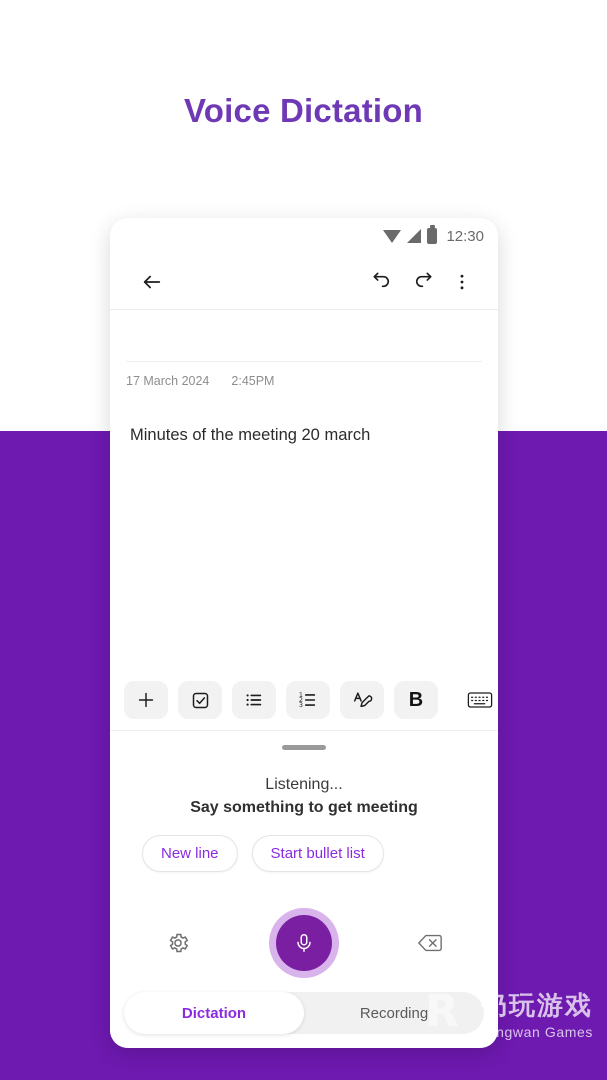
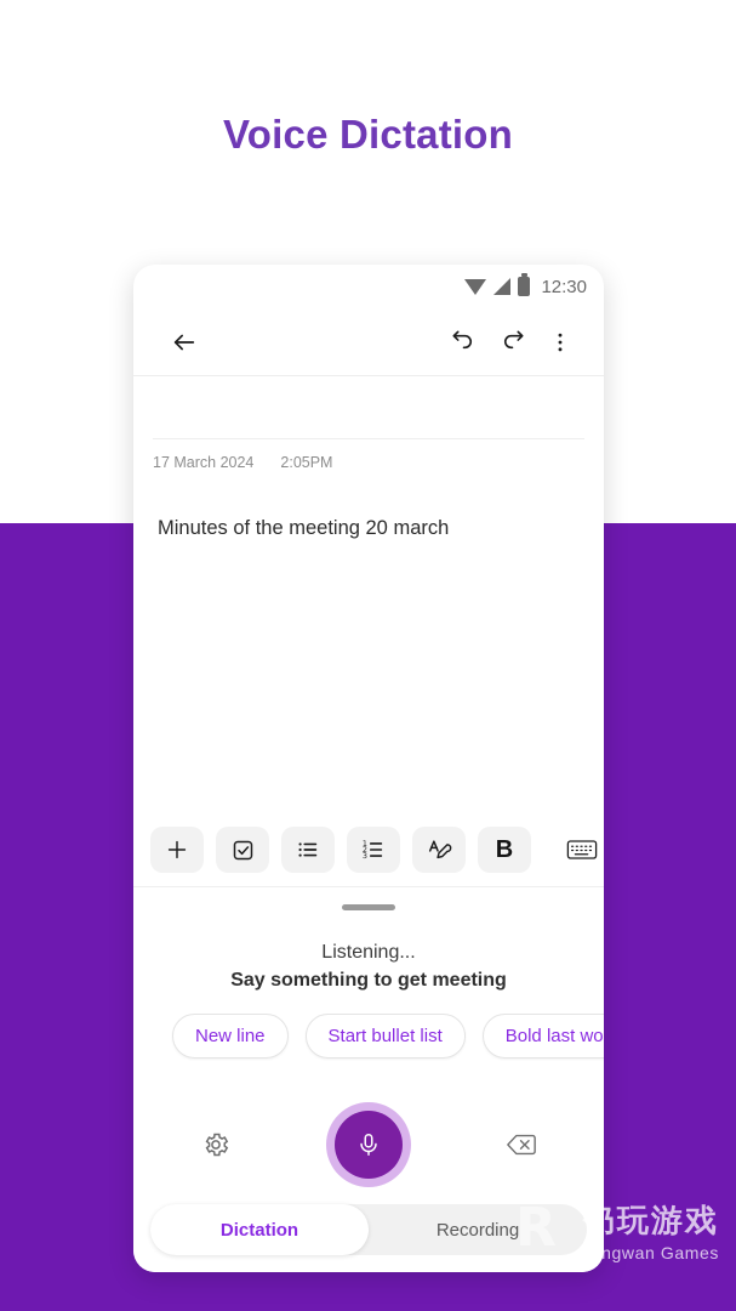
  Voice Dictation
  12:30
  17 March 2024
- 2:45PM
+ 2:05PM
  Minutes of the meeting 20 march
  1
  2
  3
  B
  Listening...
  Say something to get meeting
  New line
  Start bullet list
+ Bold last wo
  Dictation
  Recording
  R
  仍玩游戏
  Rengwan Games
